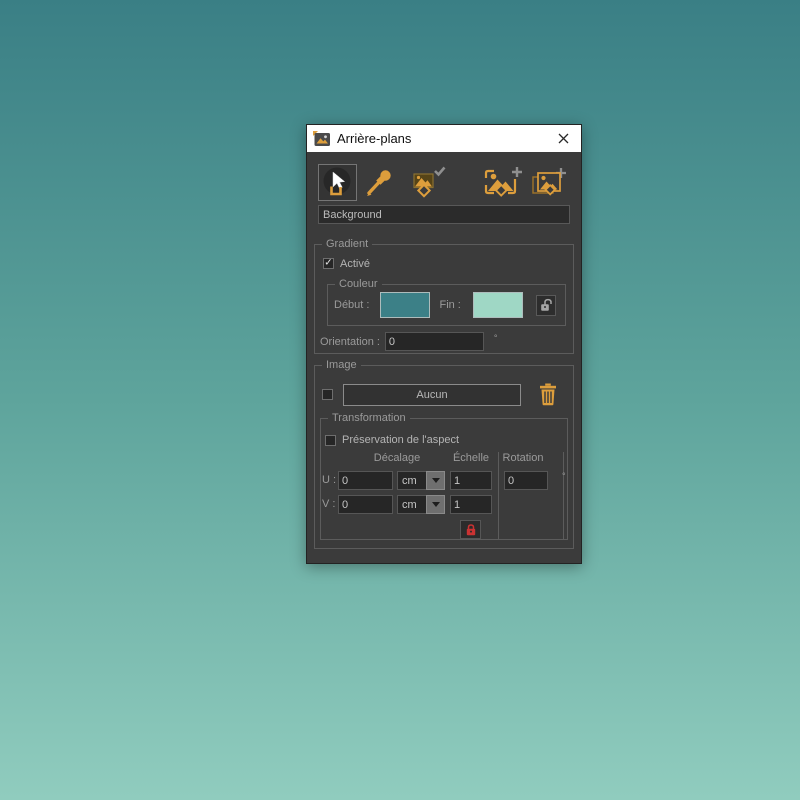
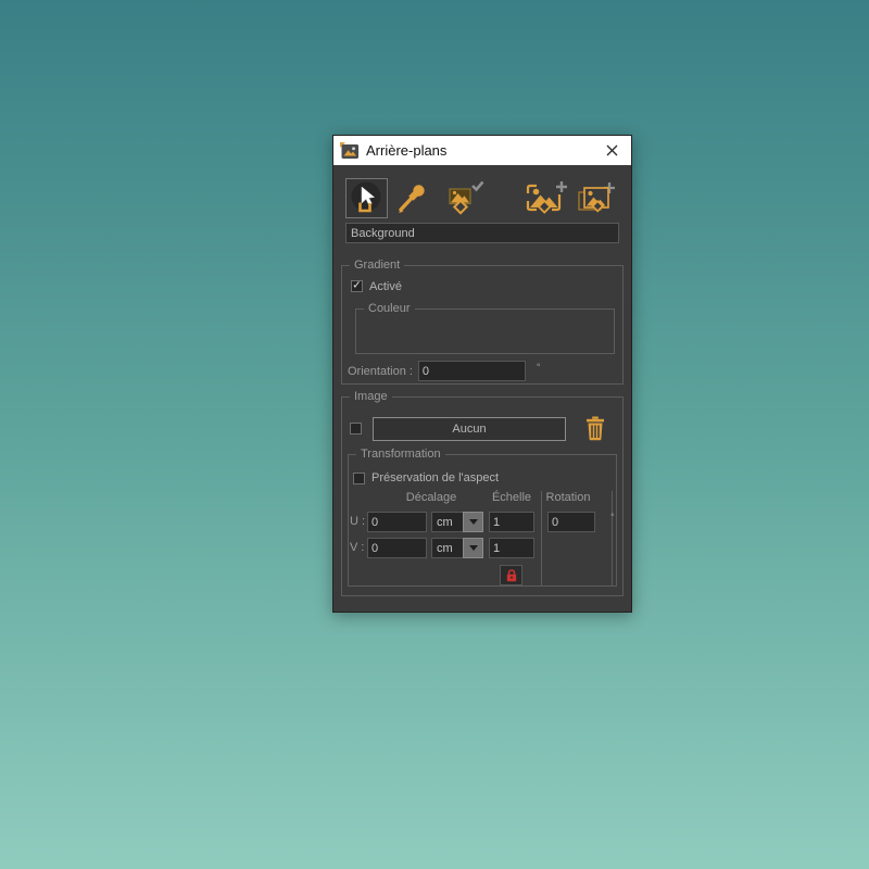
  Arrière-plans
  Background
  Gradient
  ✓
  Activé
  Couleur
- Début :
- Fin :
  Orientation :
  0
  °
  Image
  Aucun
  Transformation
  Préservation de l'aspect
  Décalage
  Échelle
  Rotation
  U :
  0
  cm
  1
  0
  °
  V :
  0
  cm
  1
